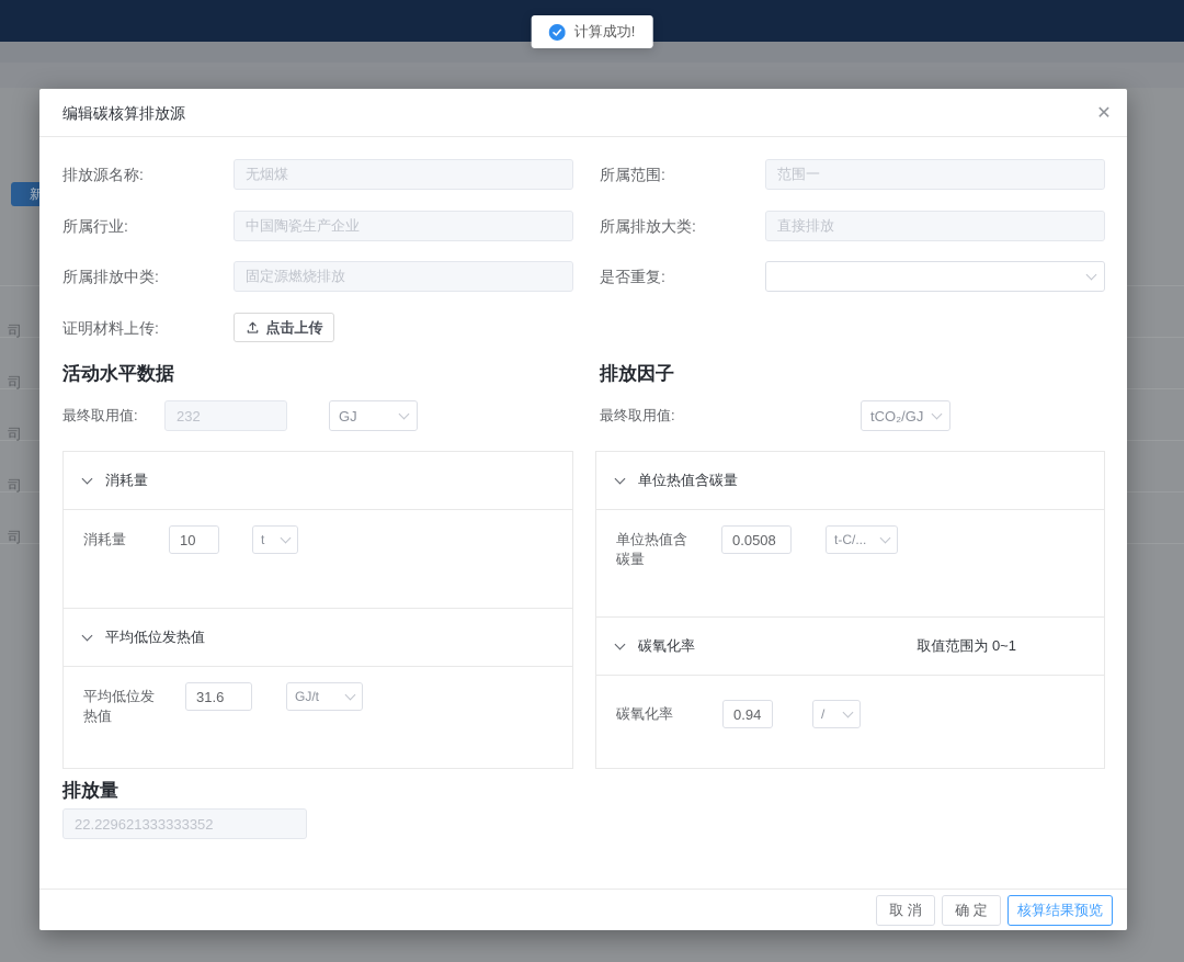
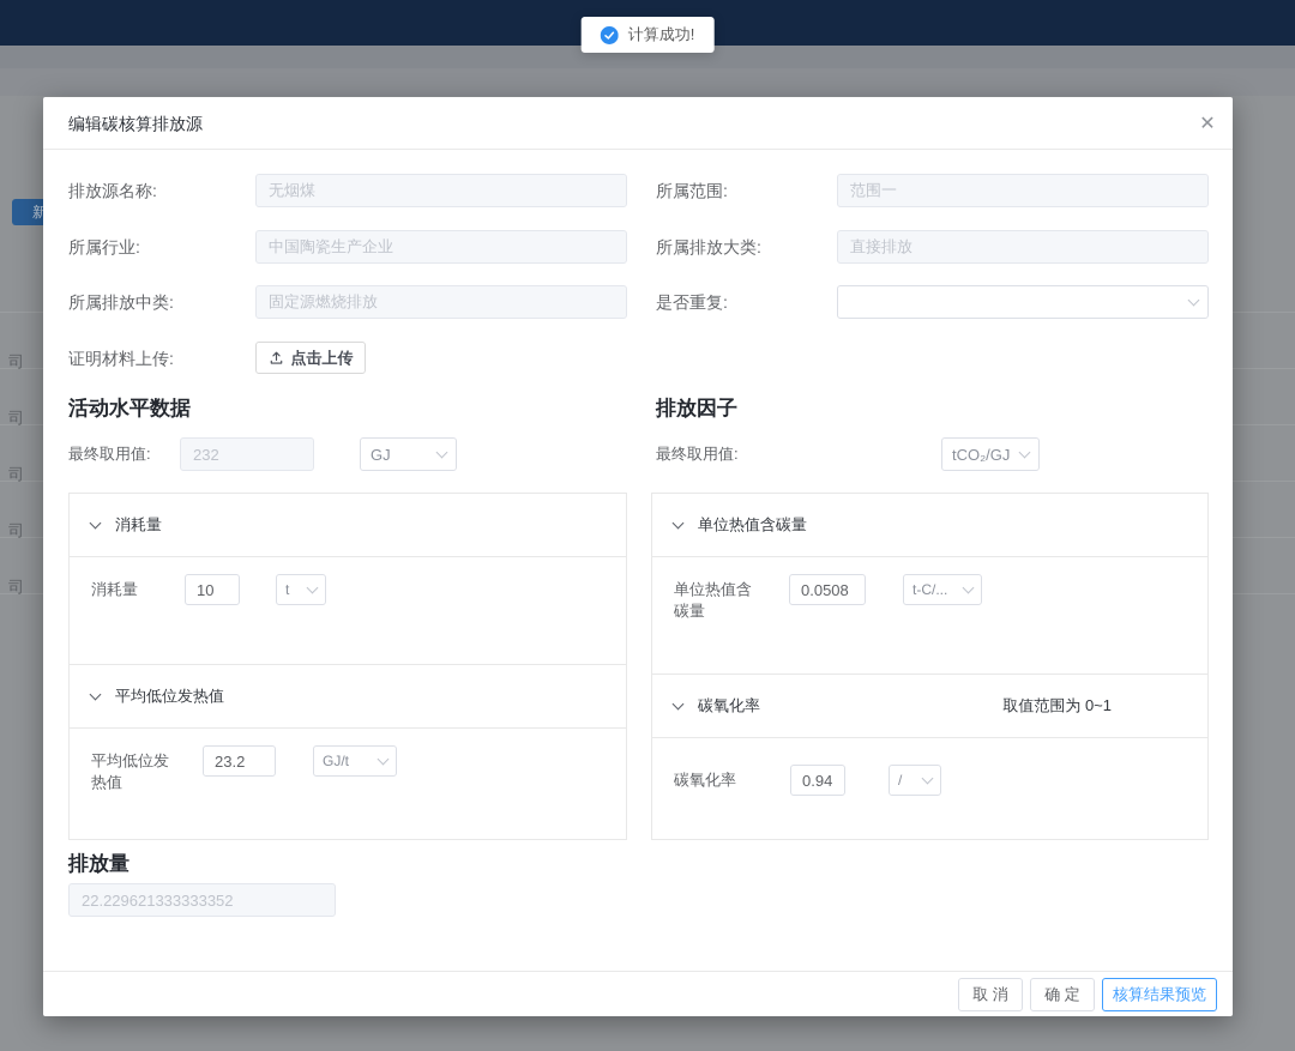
  司
  司
  司
  司
  司
  计算成功!
  编辑碳核算排放源
  ✕
  排放源名称:
  无烟煤
  所属范围:
  范围一
  所属行业:
  中国陶瓷生产企业
  所属排放大类:
  直接排放
  所属排放中类:
  固定源燃烧排放
  是否重复:
  证明材料上传:
  点击上传
  活动水平数据
  排放因子
  最终取用值:
  232
  GJ
  最终取用值:
  tCO₂/GJ
  消耗量
  消耗量
  10
  t
  平均低位发热值
  平均低位发热值
- 31.6
+ 23.2
  GJ/t
  单位热值含碳量
  单位热值含碳量
  0.0508
  t-C/...
  碳氧化率
  取值范围为 0~1
  碳氧化率
  0.94
  /
  排放量
  22.229621333333352
  取 消
  确 定
  核算结果预览
